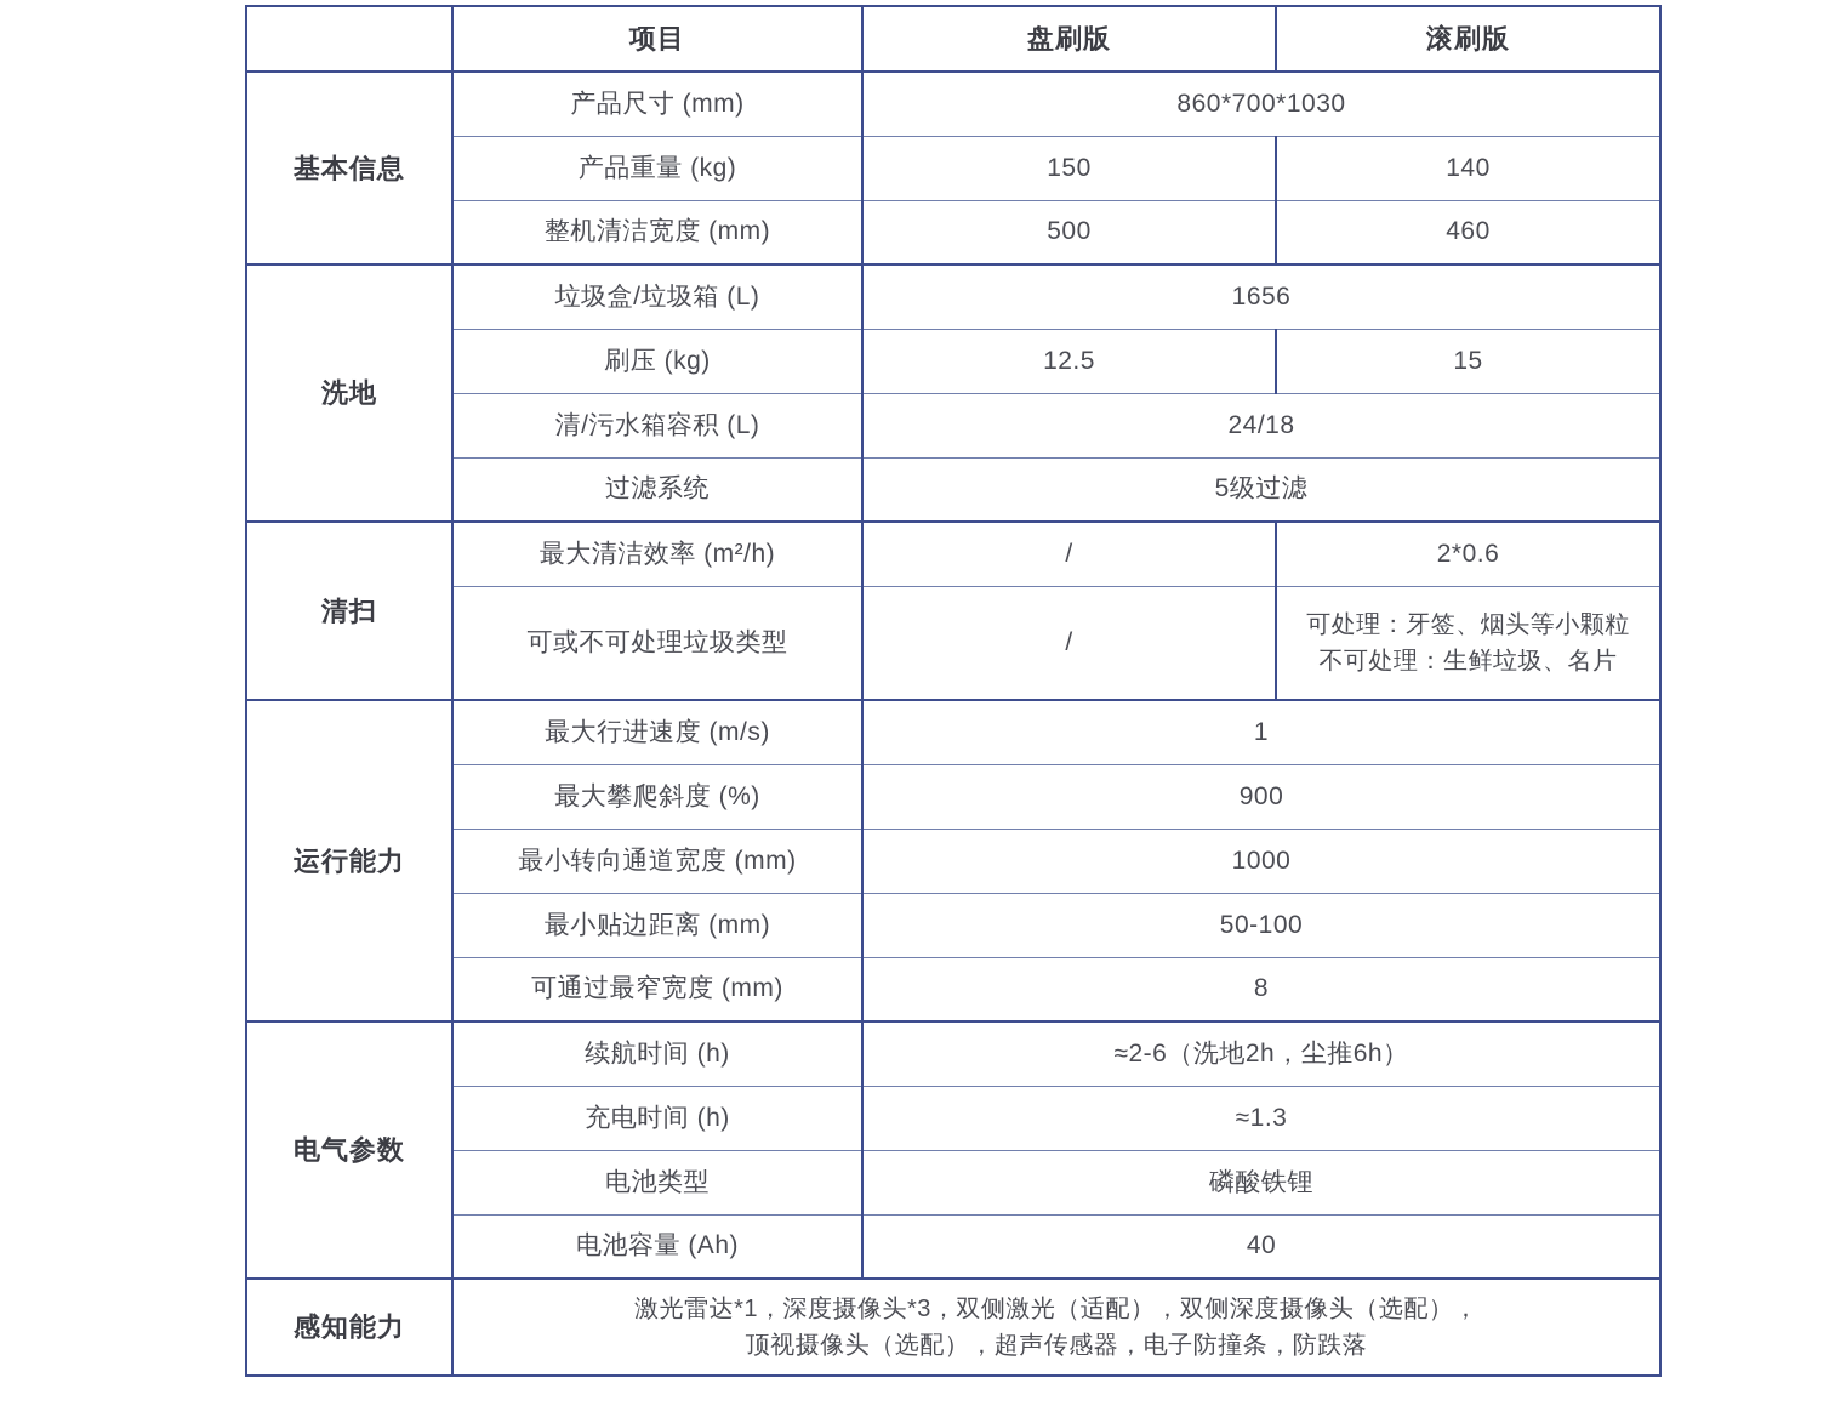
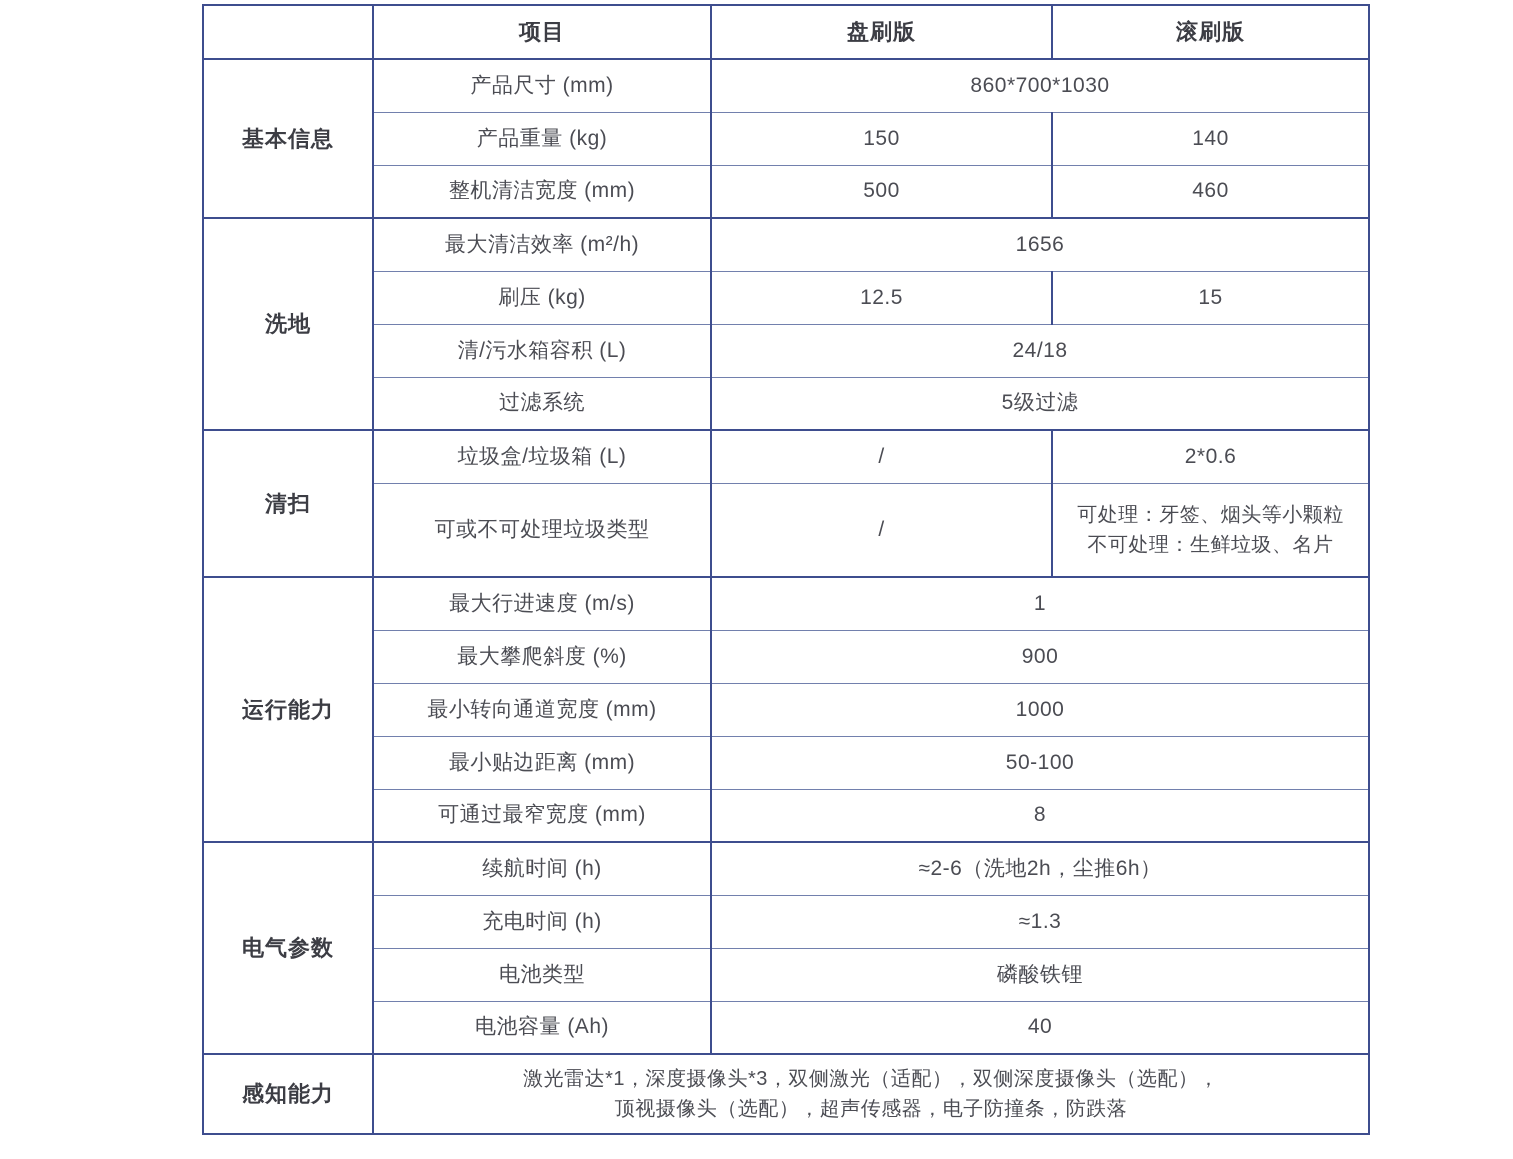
  	项目	盘刷版	滚刷版
  基本信息	产品尺寸 (mm)	860*700*1030
  产品重量 (kg)	150	140
  整机清洁宽度 (mm)	500	460
- 洗地	垃圾盒/垃圾箱 (L)	1656
+ 洗地	最大清洁效率 (m²/h)	1656
  刷压 (kg)	12.5	15
  清/污水箱容积 (L)	24/18
  过滤系统	5级过滤
- 清扫	最大清洁效率 (m²/h)	/	2*0.6
+ 清扫	垃圾盒/垃圾箱 (L)	/	2*0.6
  可或不可处理垃圾类型	/	可处理：牙签、烟头等小颗粒不可处理：生鲜垃圾、名片
  运行能力	最大行进速度 (m/s)	1
  最大攀爬斜度 (%)	900
  最小转向通道宽度 (mm)	1000
  最小贴边距离 (mm)	50-100
  可通过最窄宽度 (mm)	8
  电气参数	续航时间 (h)	≈2-6（洗地2h，尘推6h）
  充电时间 (h)	≈1.3
  电池类型	磷酸铁锂
  电池容量 (Ah)	40
  感知能力	激光雷达*1，深度摄像头*3，双侧激光（适配），双侧深度摄像头（选配），顶视摄像头（选配），超声传感器，电子防撞条，防跌落
